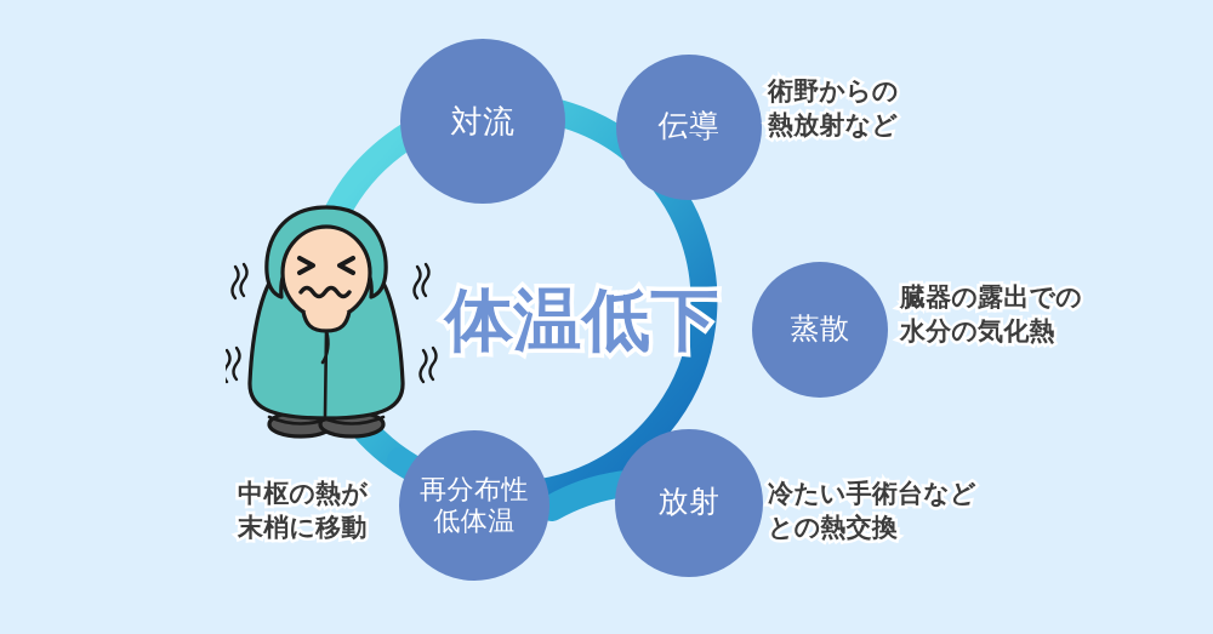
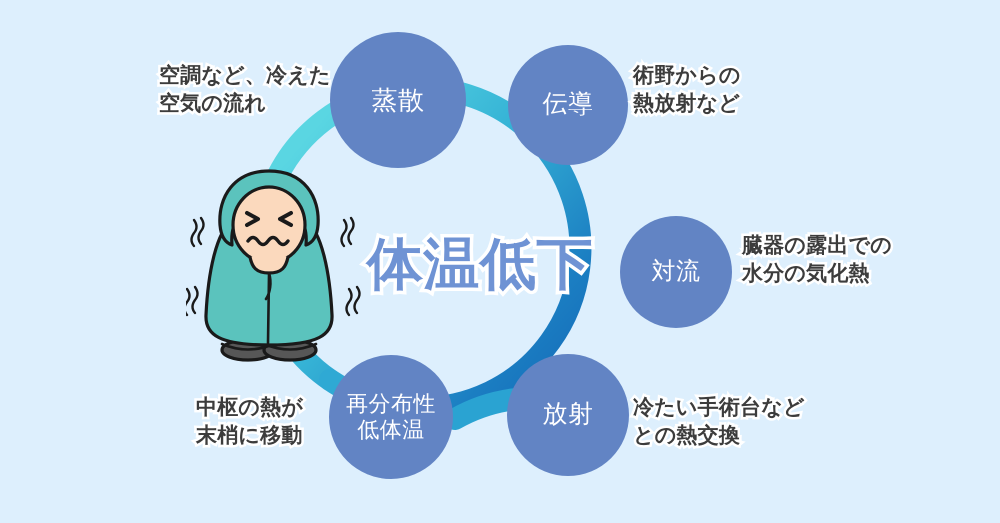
- 対流
+ 蒸散
  伝導
- 蒸散
+ 対流
  放射
  再分布性
  低体温
  体温低下
+ 空調など、冷えた
+ 空気の流れ
  術野からの
  熱放射など
  臓器の露出での
  水分の気化熱
  冷たい手術台など
  との熱交換
  中枢の熱が
  末梢に移動
